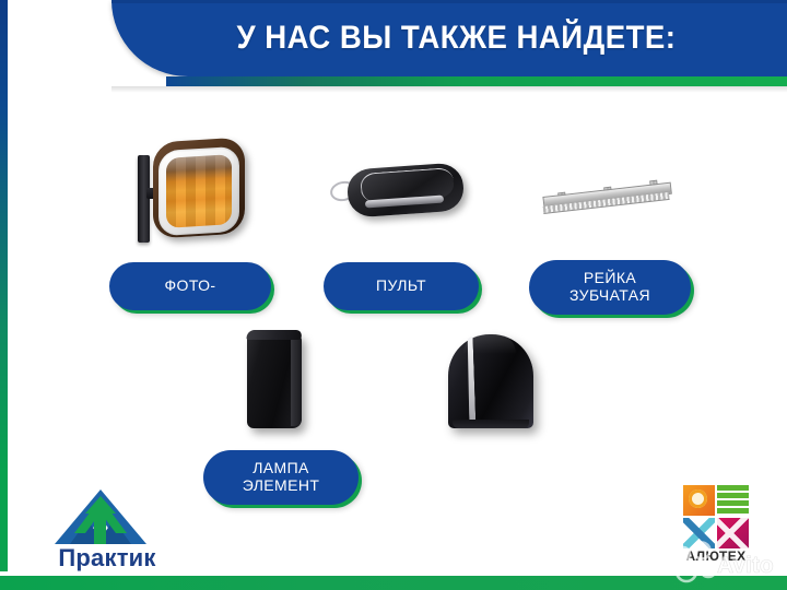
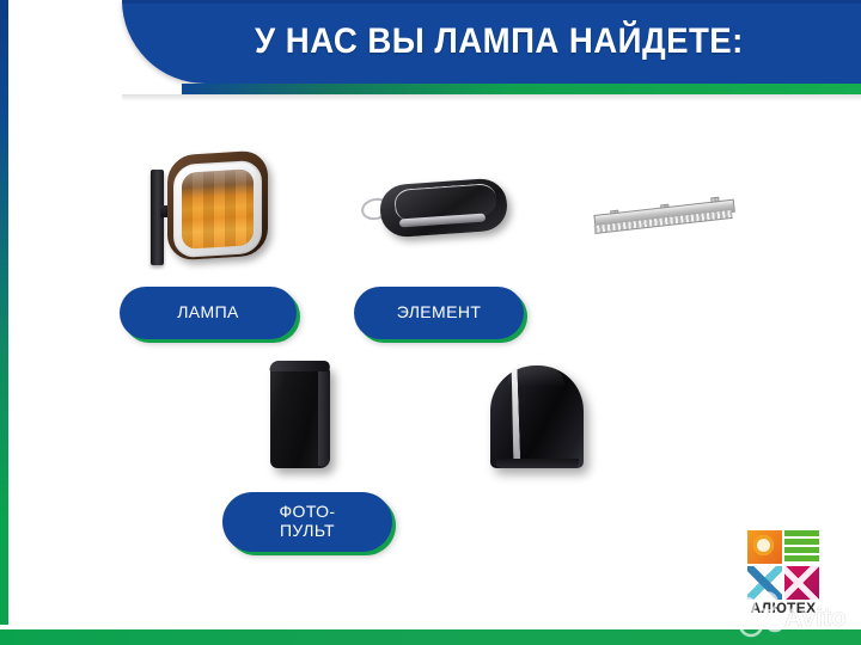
- У НАС ВЫ ТАКЖЕ НАЙДЕТЕ:
+ У НАС ВЫ ЛАМПА НАЙДЕТЕ:
- ФОТО-
+ ЛАМПА
- ПУЛЬТ
+ ЭЛЕМЕНТ
- РЕЙКА
- ЗУБЧАТАЯ
- ЛАМПА
+ ФОТО-
- ЭЛЕМЕНТ
+ ПУЛЬТ
- Практик
  АЛЮТЕХ
  Avito
